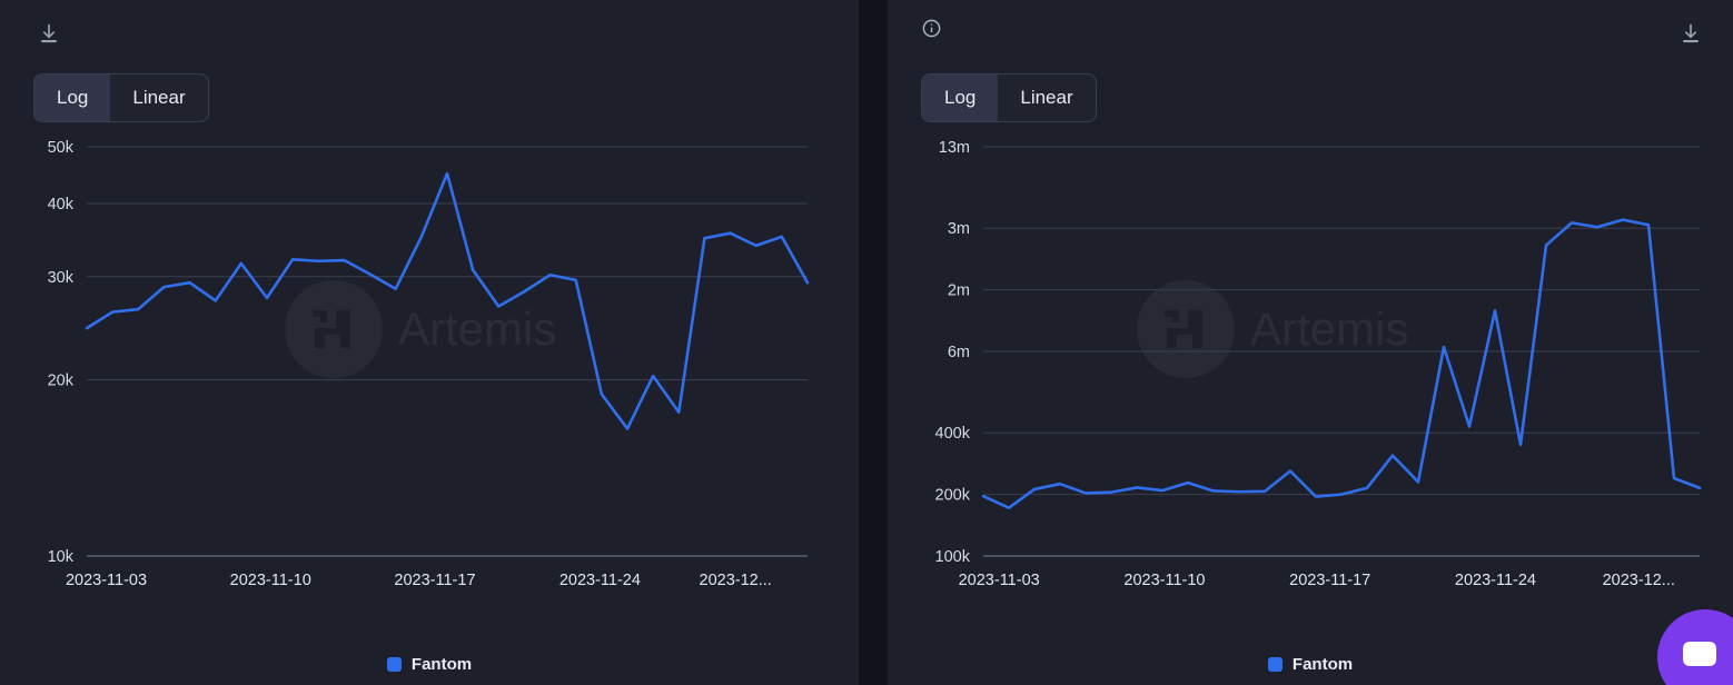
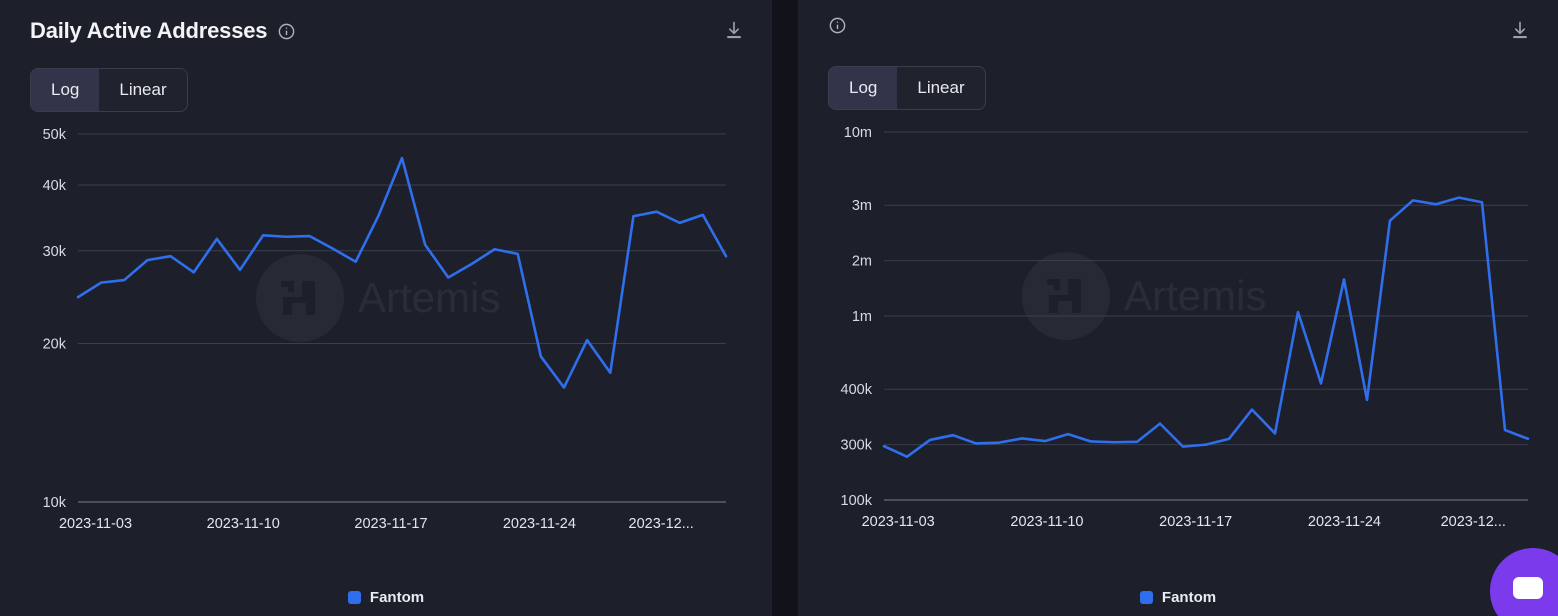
+ Daily Active Addresses
  Log
  Linear
  Artemis
  10k
  20k
  30k
  40k
  50k
  2023-11-03
  2023-11-10
  2023-11-17
  2023-11-24
  2023-12...
  Fantom
  Log
  Linear
  100k
- 200k
+ 300k
  400k
- 6m
+ 1m
  2m
  3m
- 13m
+ 10m
  2023-11-03
  2023-11-10
  2023-11-17
  2023-11-24
  2023-12...
  Fantom
